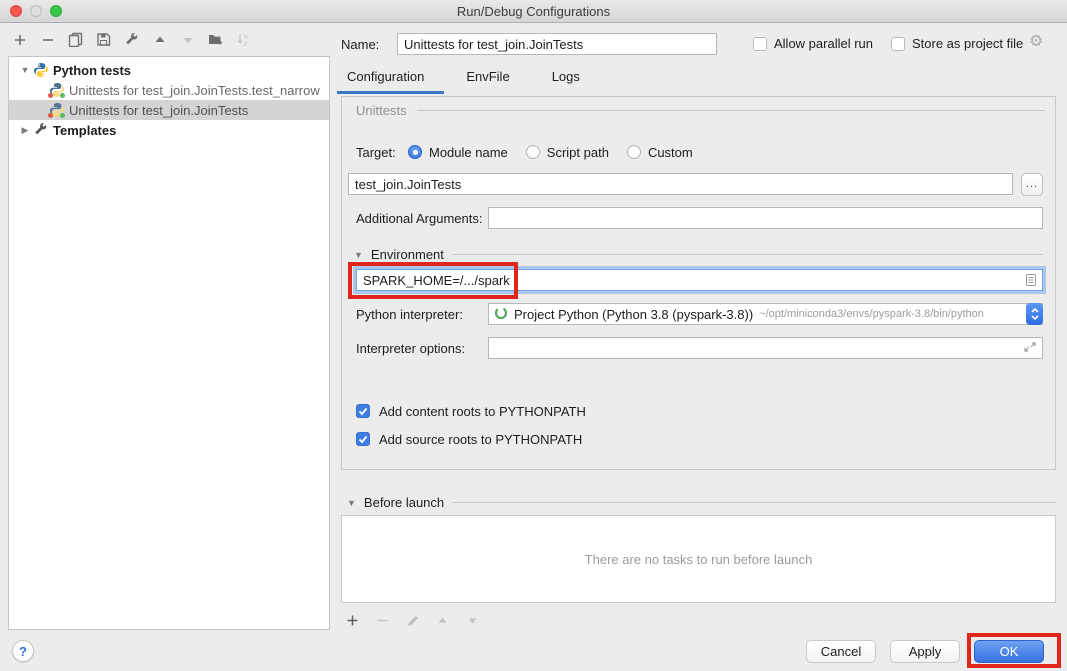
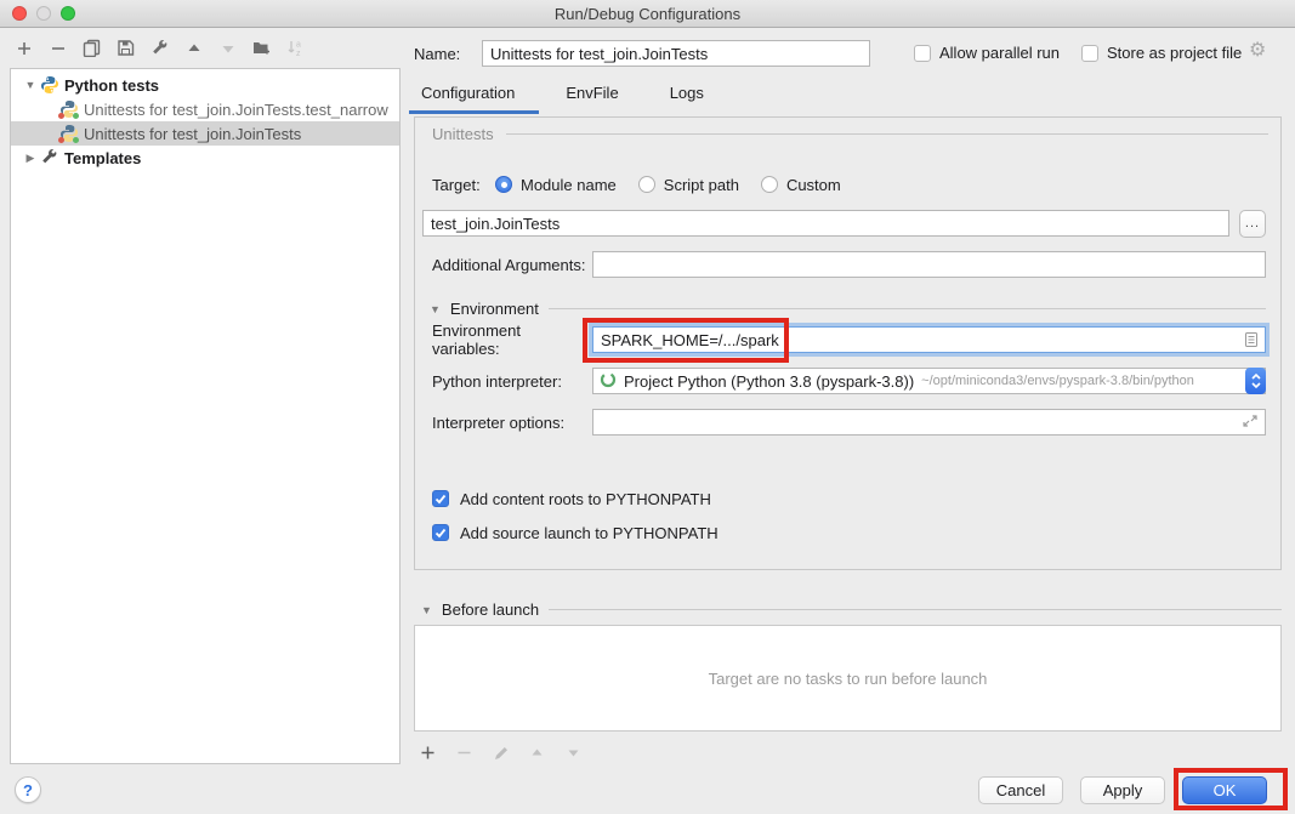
  Run/Debug Configurations
  ▼
  Python tests
  Unittests for test_join.JoinTests.test_narrow
  Unittests for test_join.JoinTests
  ▶
  Templates
  Name:
  Unittests for test_join.JoinTests
  Allow parallel run
  Store as project file
  ⚙
  Configuration
  EnvFile
  Logs
  Unittests
  Target:
  Module name
  Script path
  Custom
  test_join.JoinTests
  ...
  Additional Arguments:
  ▼
  Environment
+ Environment variables:
  SPARK_HOME=/.../spark
  Python interpreter:
  Project Python (Python 3.8 (pyspark-3.8))
  ~/opt/miniconda3/envs/pyspark-3.8/bin/python
  Interpreter options:
  Add content roots to PYTHONPATH
- Add source roots to PYTHONPATH
+ Add source launch to PYTHONPATH
  ▼
  Before launch
- There are no tasks to run before launch
+ Target are no tasks to run before launch
  ?
  Cancel
  Apply
  OK
